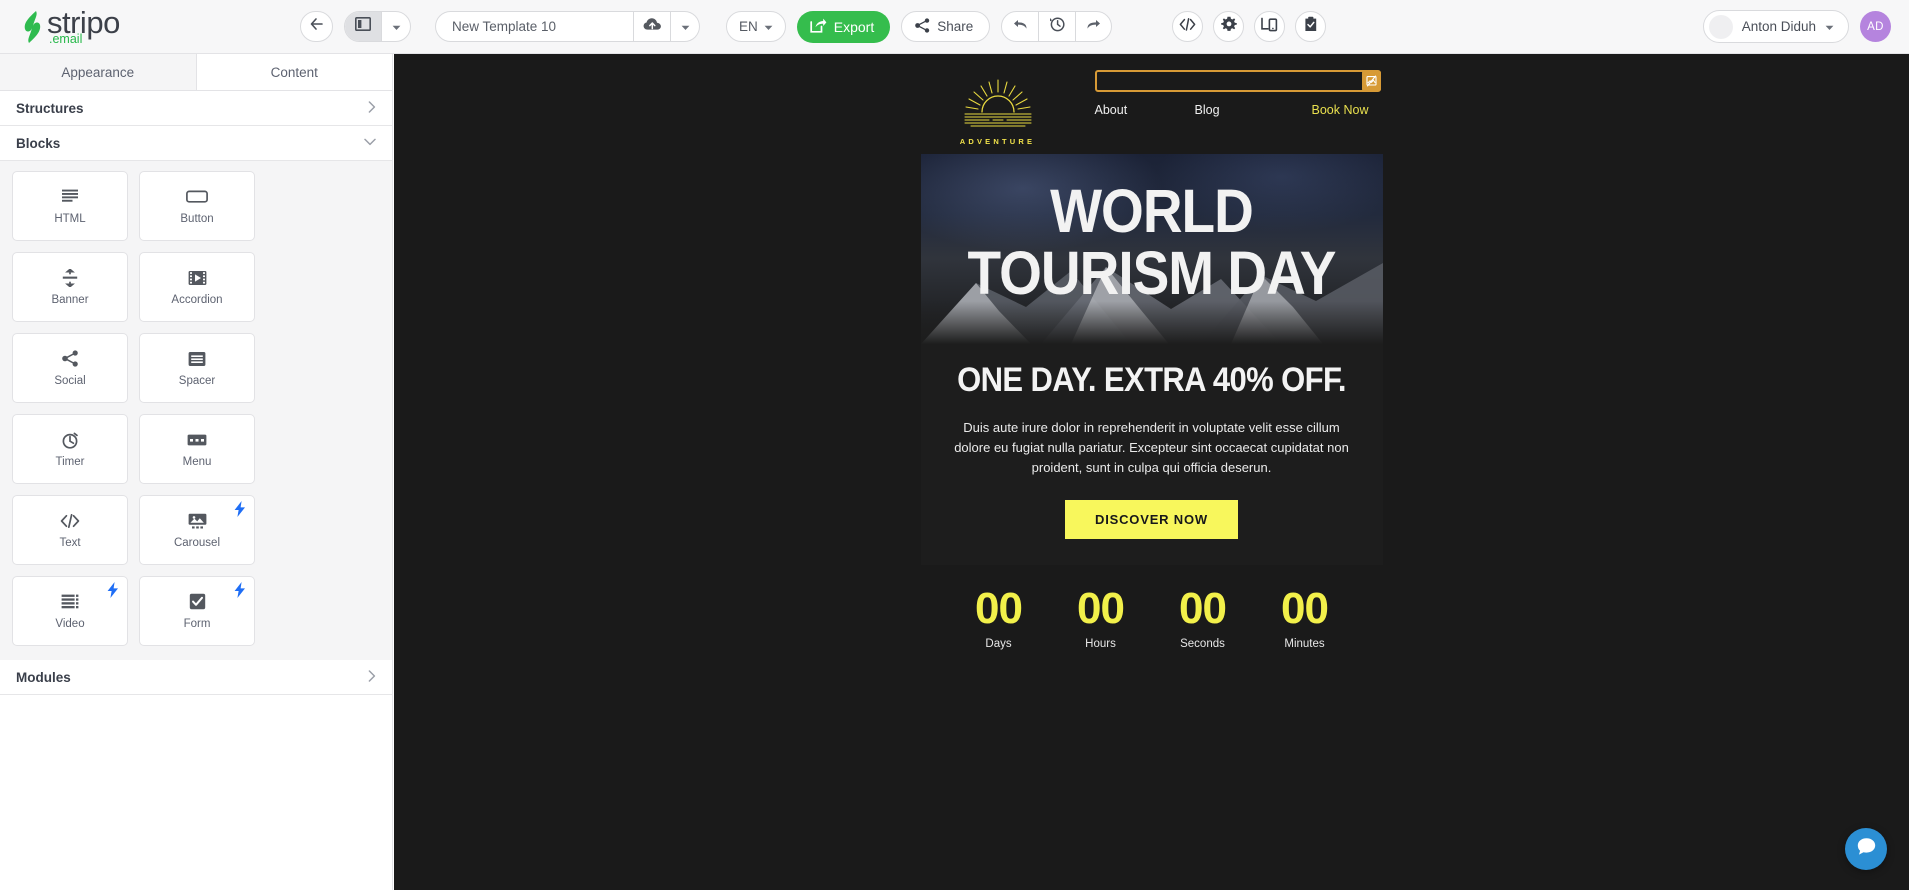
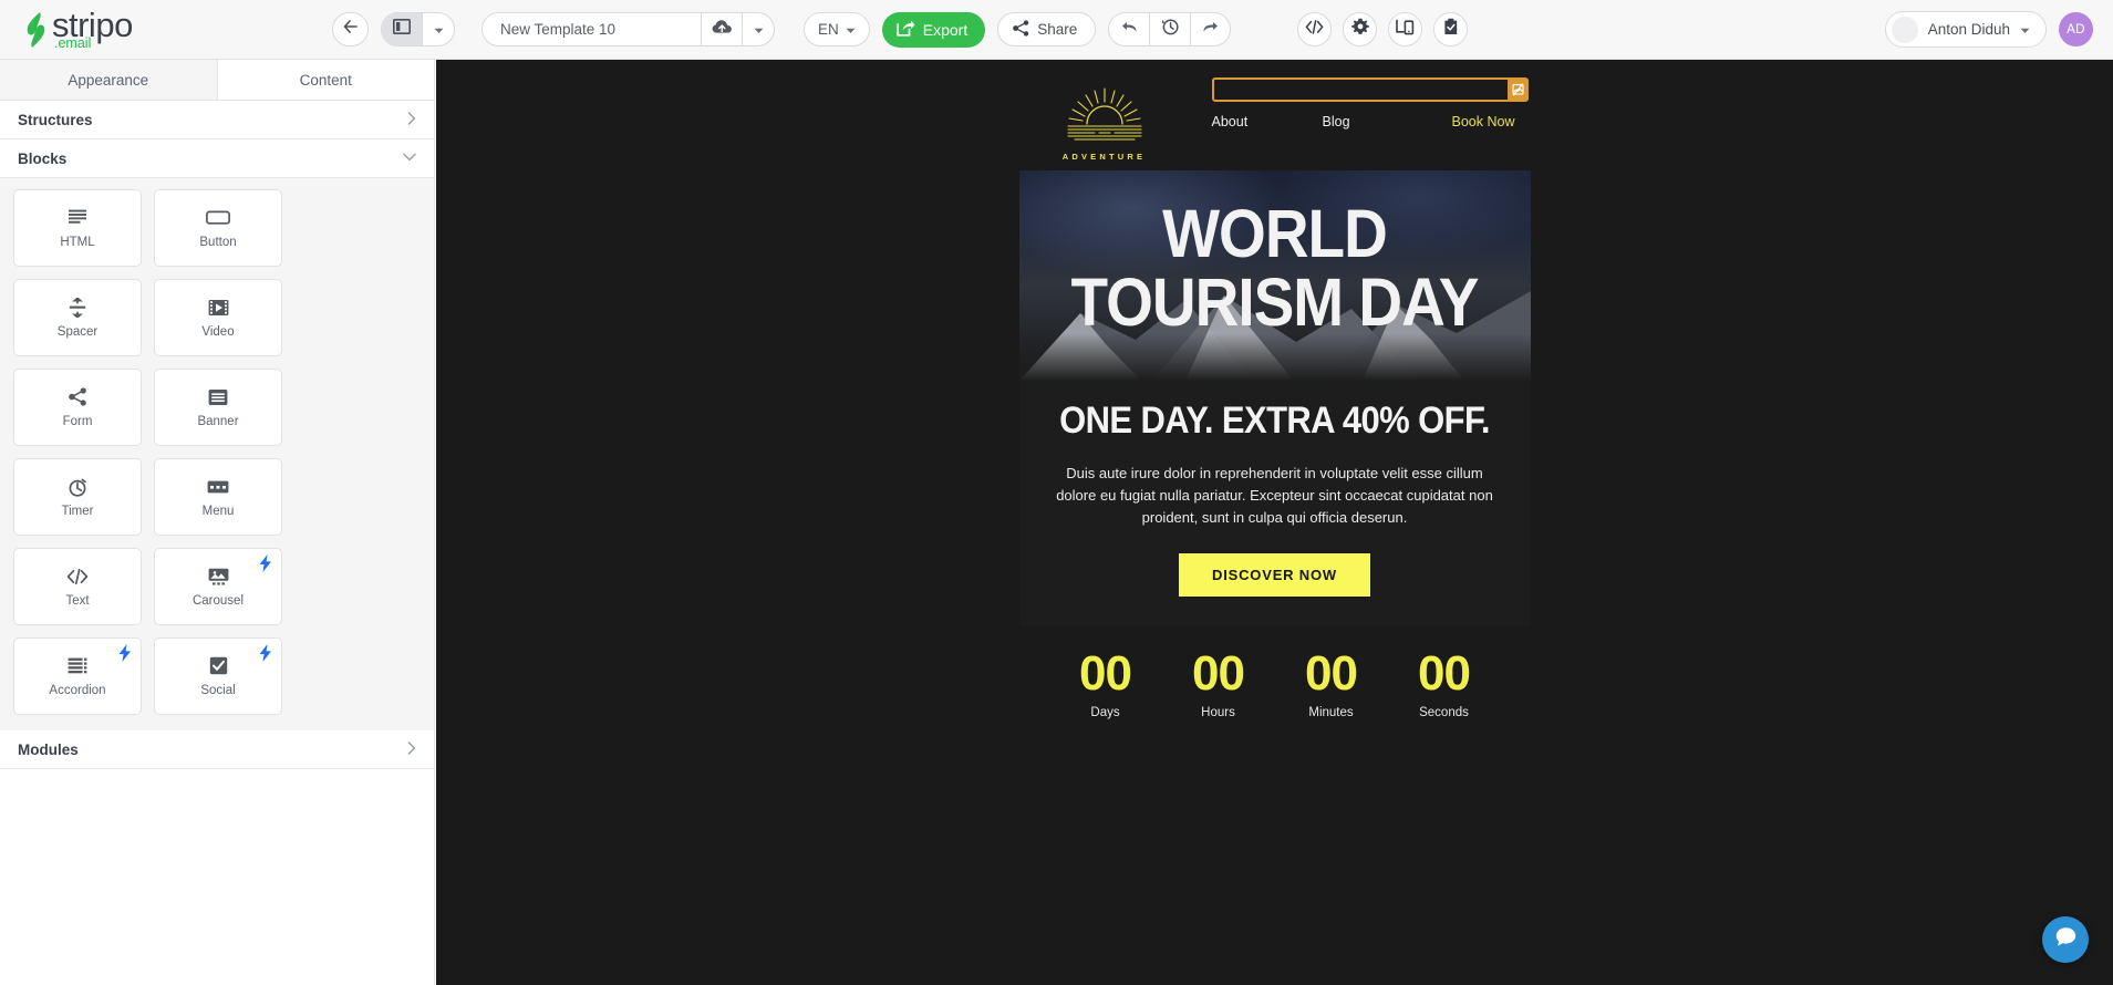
  stripo
  .email
  New Template 10
  EN
  Export
  Share
  Anton Diduh
  AD
  Appearance
  Content
  Structures
  Blocks
  HTML
  Button
- Banner
+ Spacer
- Accordion
+ Video
- Social
+ Form
- Spacer
+ Banner
  Timer
  Menu
  Text
  Carousel
- Video
+ Accordion
- Form
+ Social
  Modules
  ADVENTURE
  About
  Blog
  Book Now
  WORLD
  TOURISM DAY
  ONE DAY. EXTRA 40% OFF.
  Duis aute irure dolor in reprehenderit in voluptate velit esse cillum dolore eu fugiat nulla pariatur. Excepteur sint occaecat cupidatat non proident, sunt in culpa qui officia deserun.
  DISCOVER NOW
  00
  Days
  00
  Hours
  00
- Seconds
+ Minutes
  00
- Minutes
+ Seconds
